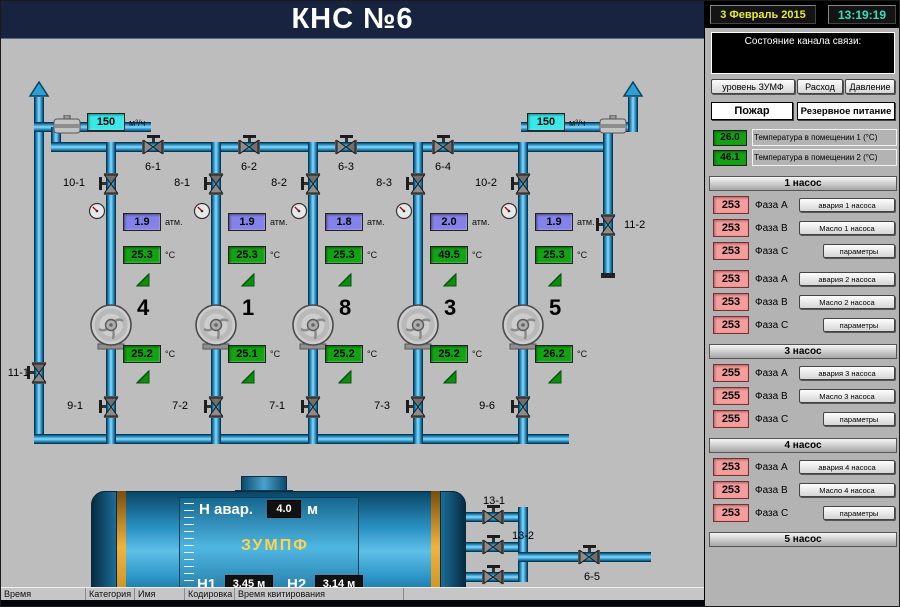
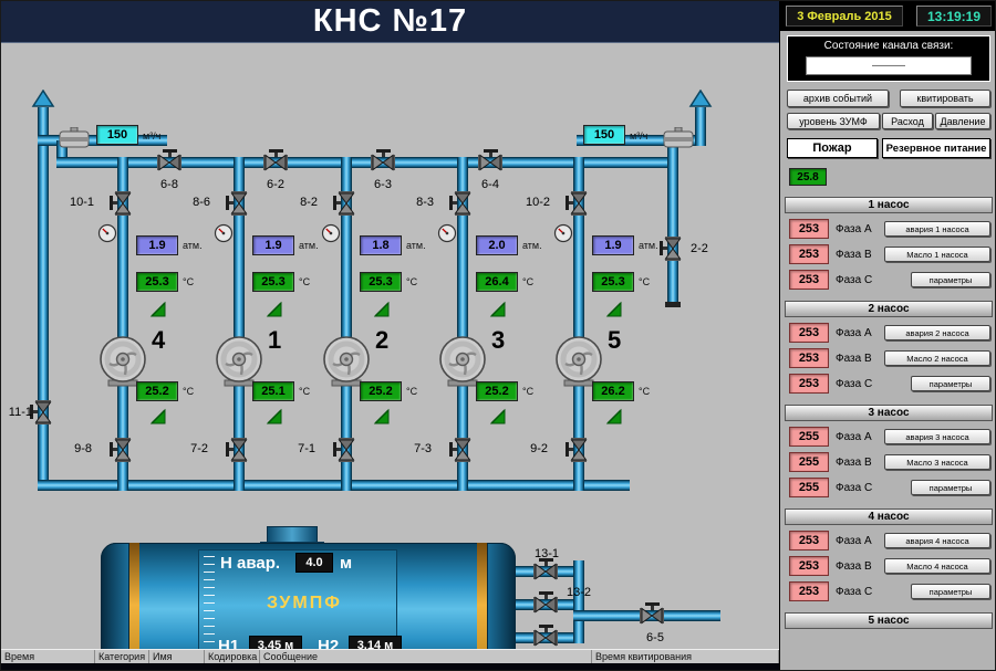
- КНС №6
+ КНС №17
  150
  м³/ч
  150
  м³/ч
- 6-1
+ 6-8
  6-2
  6-3
  6-4
  11-1
- 11-2
+ 2-2
  10-1
  1.9
  атм.
  25.3
  °С
  4
  25.2
  °С
- 9-1
+ 9-8
- 8-1
+ 8-6
  1.9
  атм.
  25.3
  °С
  1
  25.1
  °С
  7-2
  8-2
  1.8
  атм.
  25.3
  °С
- 8
+ 2
  25.2
  °С
  7-1
  8-3
  2.0
  атм.
- 49.5
+ 26.4
  °С
  3
  25.2
  °С
  7-3
  10-2
  1.9
  атм.
  25.3
  °С
  5
  26.2
  °С
- 9-6
+ 9-2
  Н авар.
  4.0
  м
  ЗУМПФ
  Н1
  3.45 м
  Н2
  3.14 м
  13-1
  13-2
  6-5
  Время
  Категория
  Имя
  Кодировка
+ Сообщение
  Время квитирования
  3 Февраль 2015
  13:19:19
  Состояние канала связи:
+ ———
+ архив событий
+ квитировать
  уровень ЗУМФ
  Расход
  Давление
  Пожар
  Резервное питание
- 26.0
- Температура в помещении 1 (°С)
- 46.1
+ 25.8
- Температура в помещении 2 (°С)
  1 насос
  253
  Фаза А
  авария 1 насоса
  253
  Фаза В
  Масло 1 насоса
  253
  Фаза С
  параметры
+ 2 насос
  253
  Фаза А
  авария 2 насоса
  253
  Фаза В
  Масло 2 насоса
  253
  Фаза С
  параметры
  3 насос
  255
  Фаза А
  авария 3 насоса
  255
  Фаза В
  Масло 3 насоса
  255
  Фаза С
  параметры
  4 насос
  253
  Фаза А
  авария 4 насоса
  253
  Фаза В
  Масло 4 насоса
  253
  Фаза С
  параметры
  5 насос
